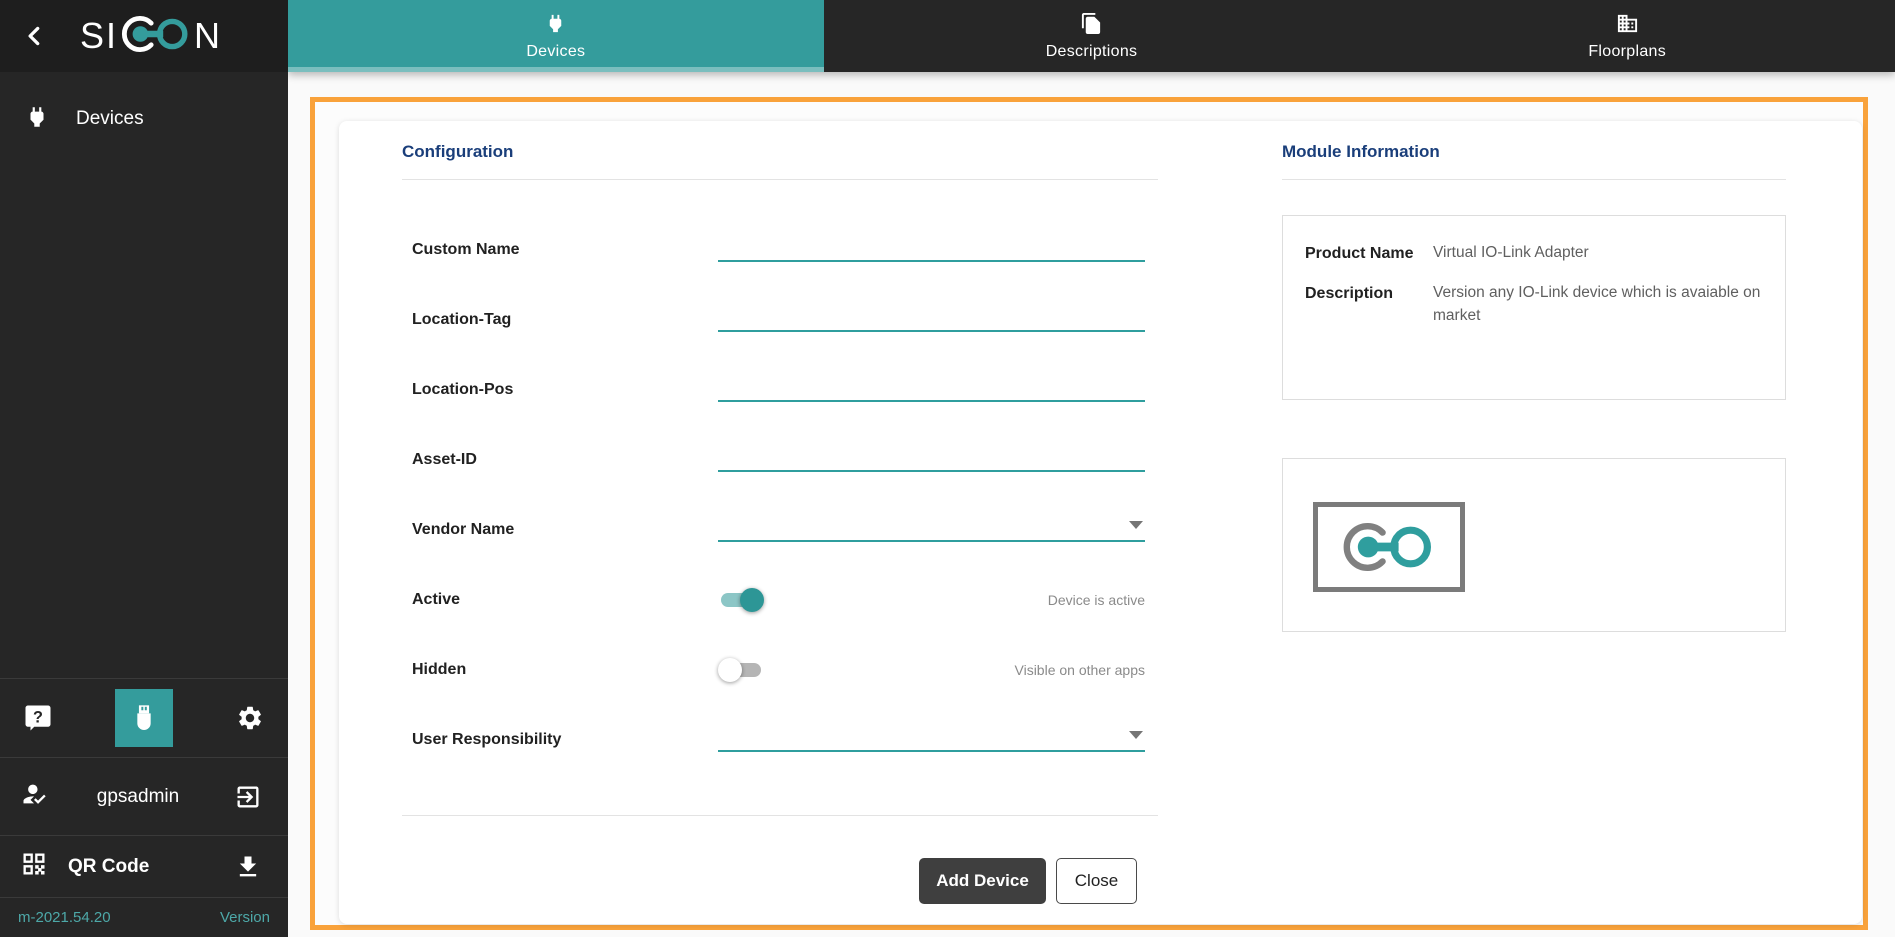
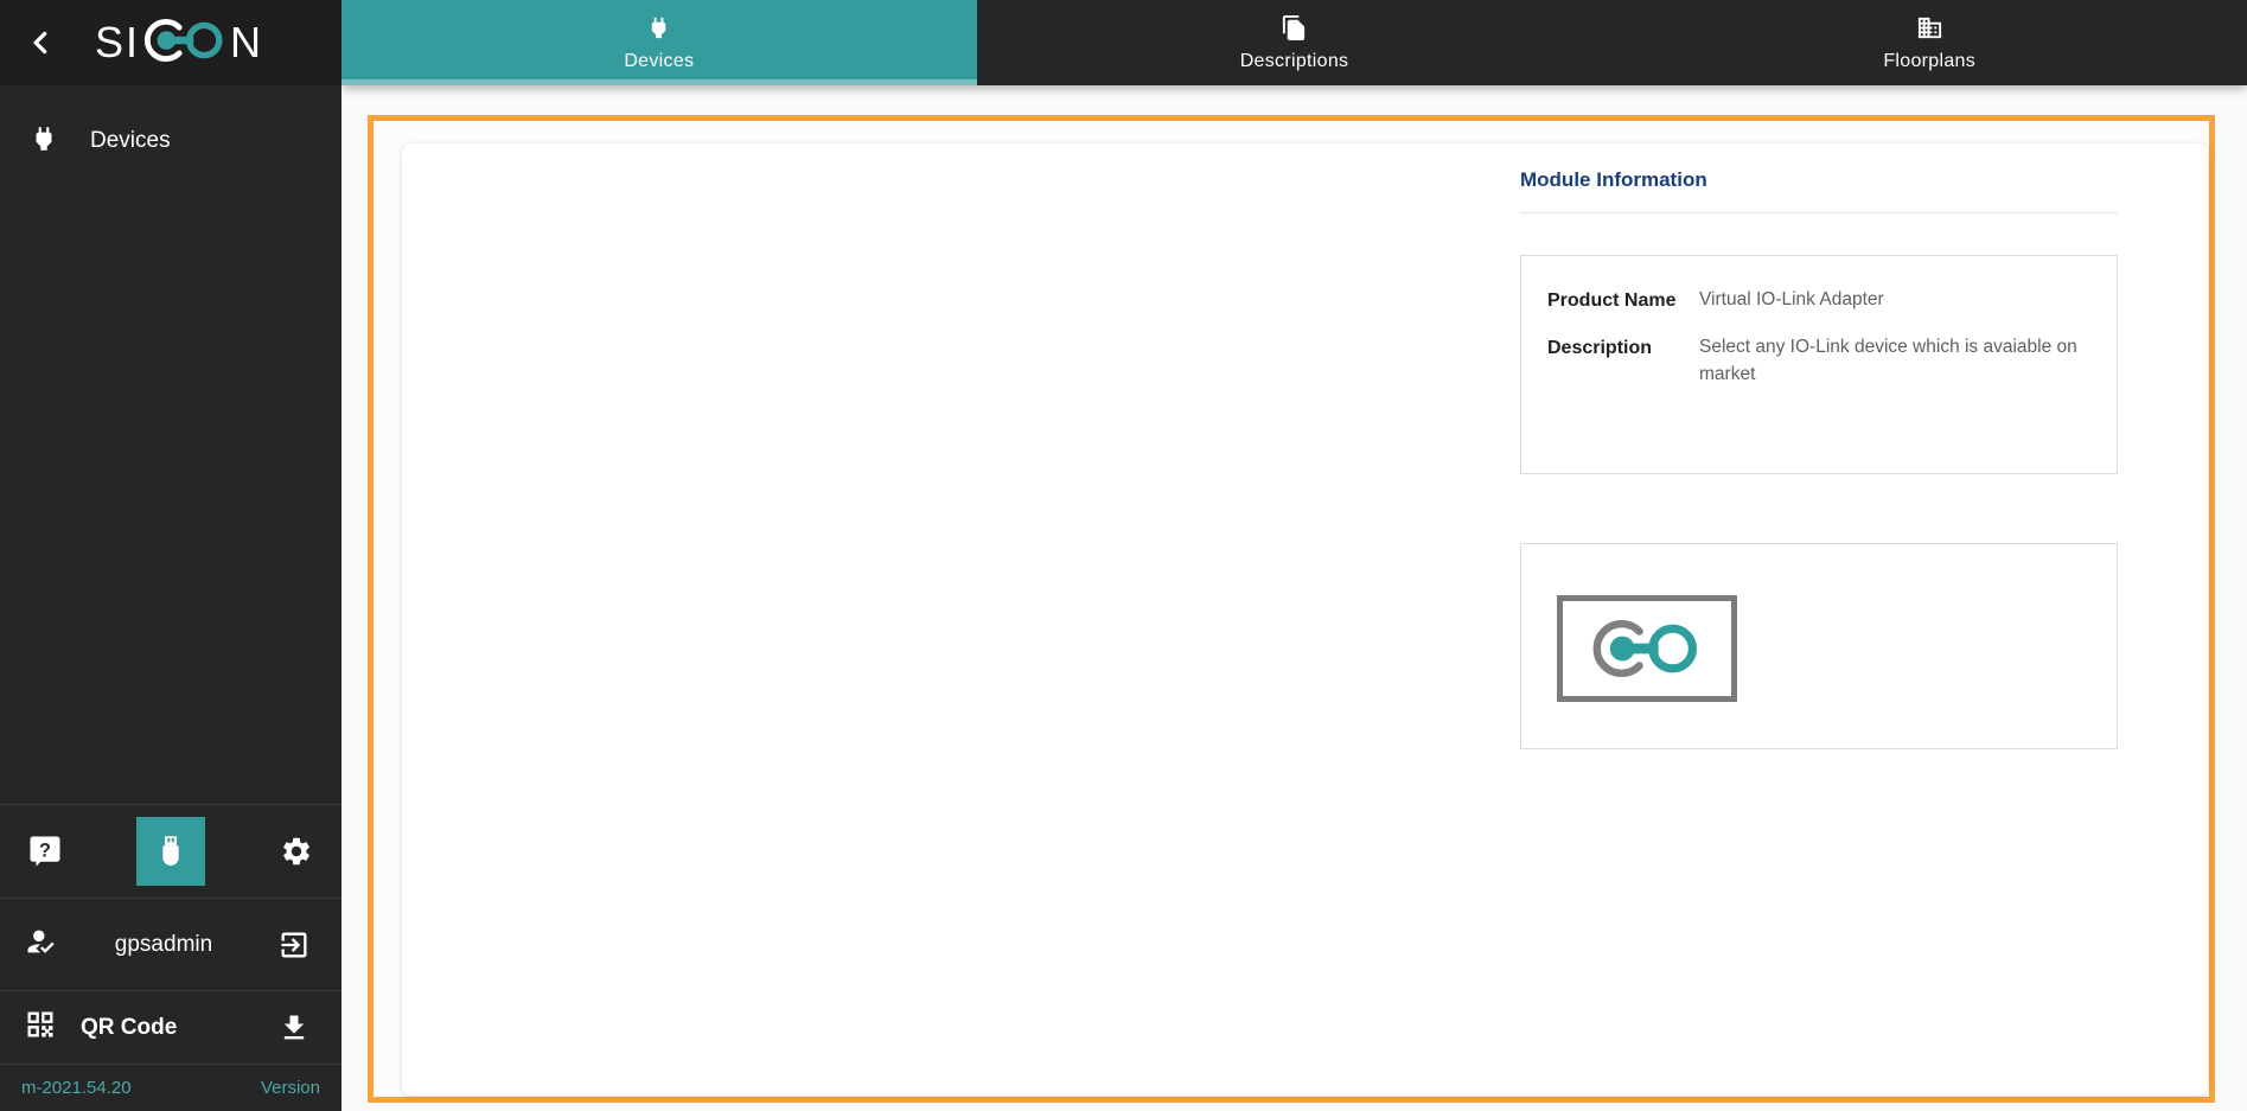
  SI
  N
  Devices
  ?
  gpsadmin
  QR Code
  m-2021.54.20
  Version
  Devices
  Descriptions
  Floorplans
- Configuration
- Custom Name
- Location-Tag
- Location-Pos
- Asset-ID
- Vendor Name
- Active
- Device is active
- Hidden
- Visible on other apps
- User Responsibility
- Add Device
- Close
  Module Information
  Product Name
  Virtual IO-Link Adapter
  Description
- Version any IO-Link device which is avaiable on market
+ Select any IO-Link device which is avaiable on market
